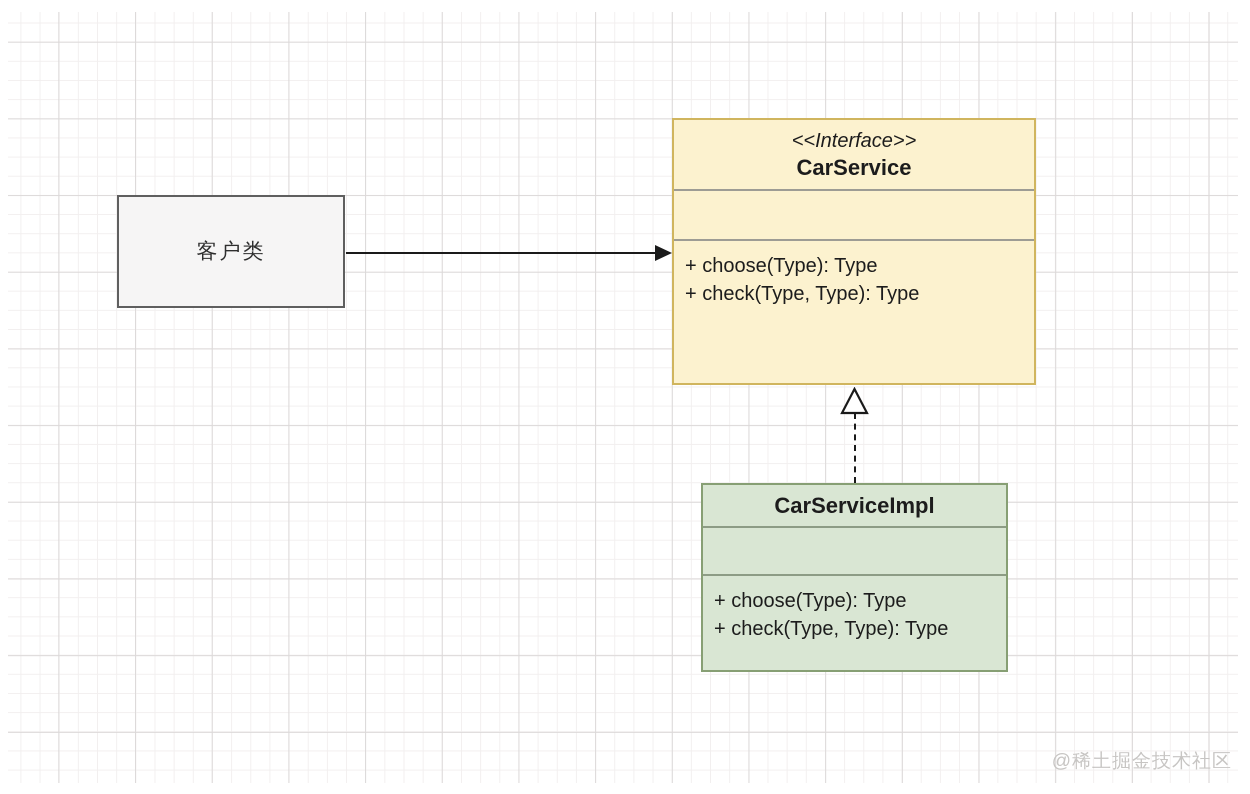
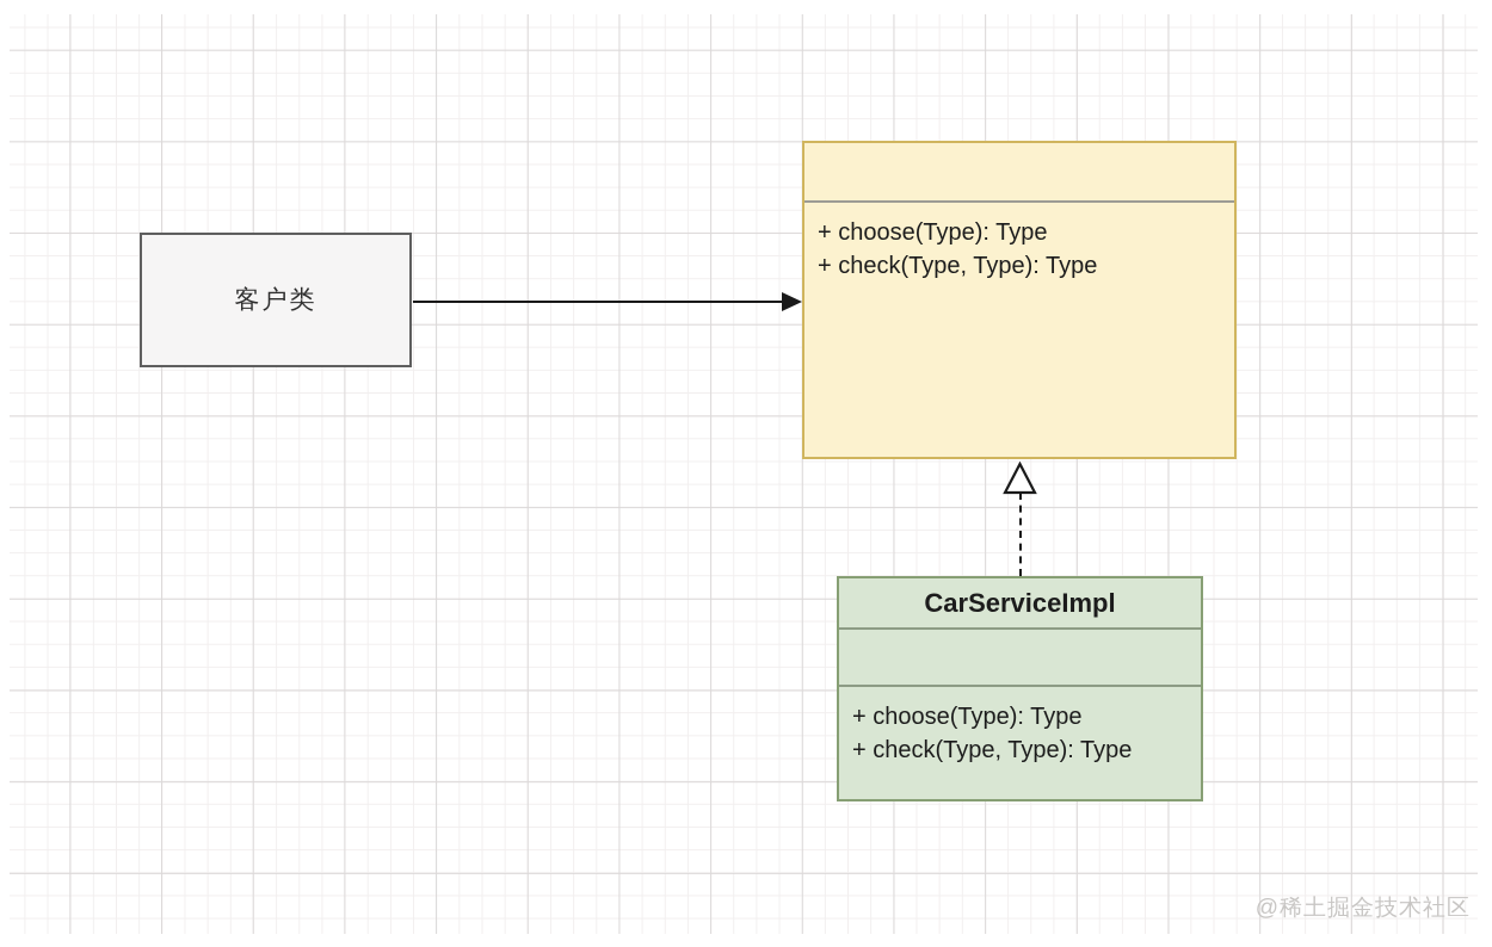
  客户类
- <<Interface>>
- CarService
  + choose(Type): Type
  + check(Type, Type): Type
  CarServiceImpl
  + choose(Type): Type
  + check(Type, Type): Type
  @稀土掘金技术社区
